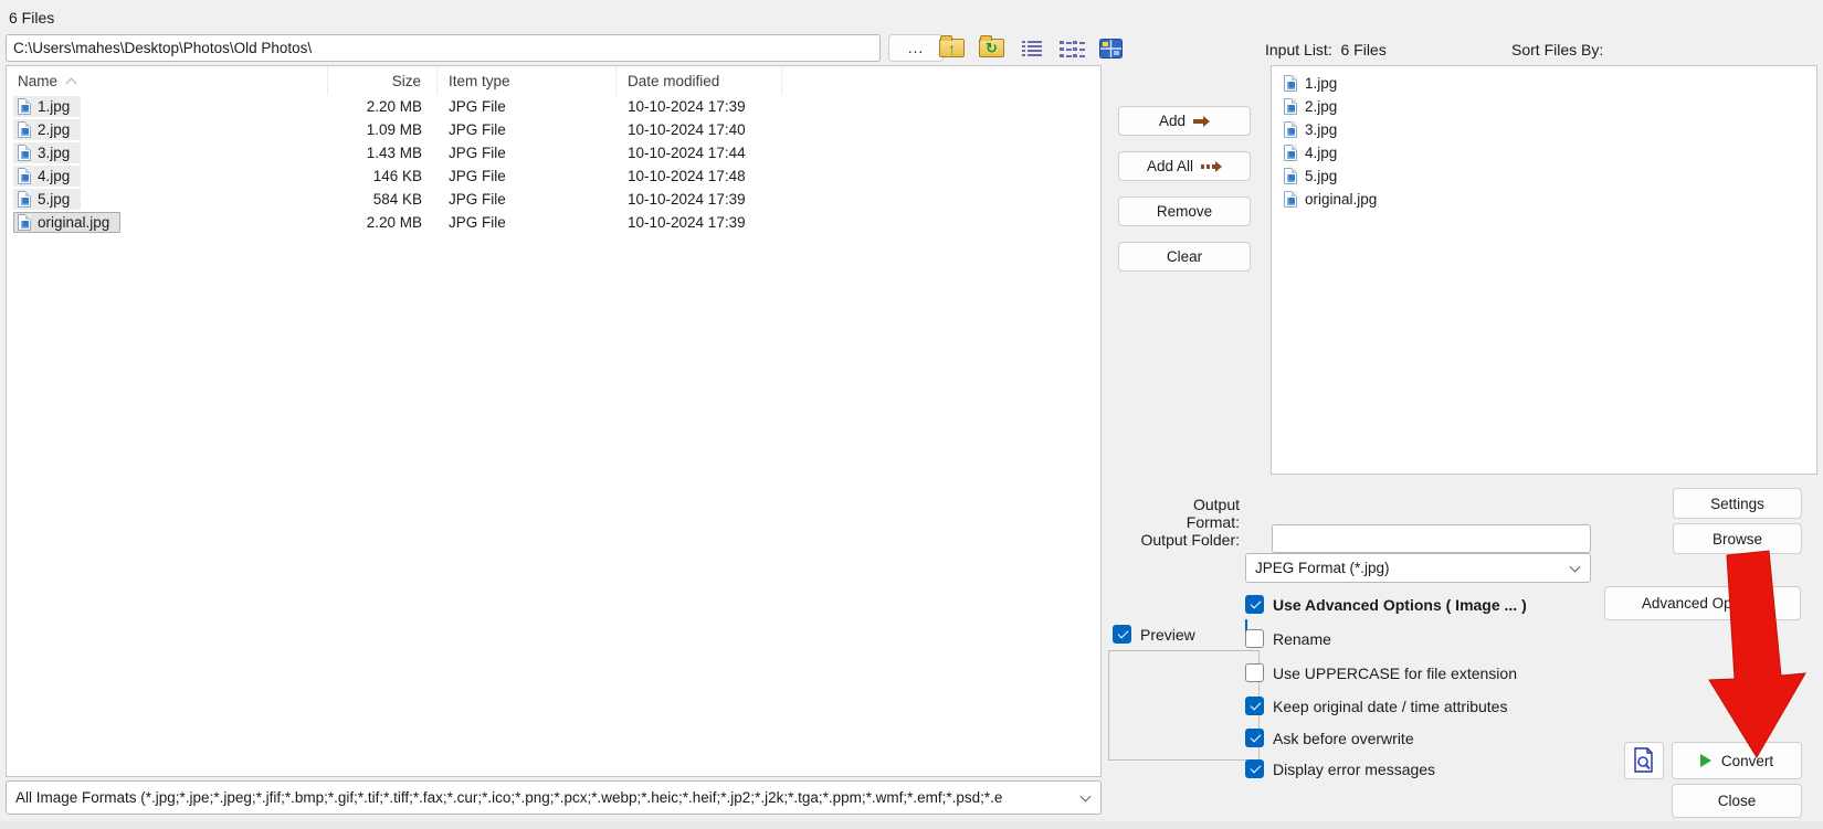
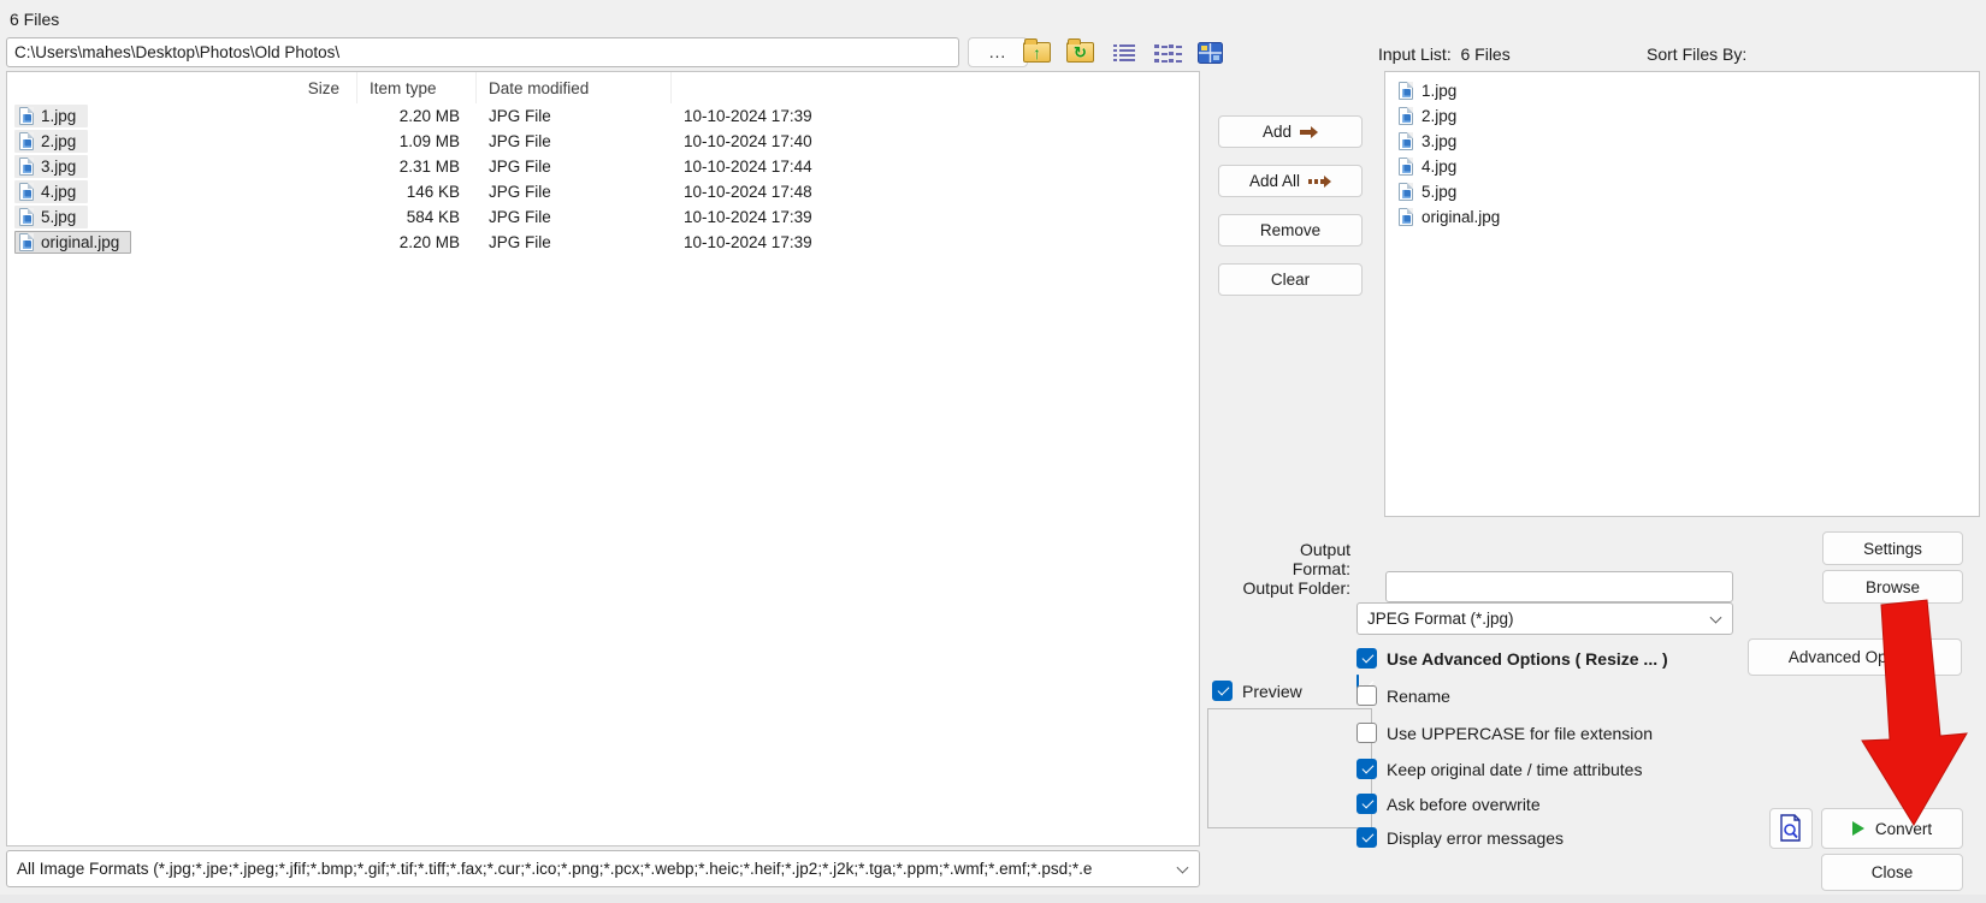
  6 Files
  C:\Users\mahes\Desktop\Photos\Old Photos\
  ...
  ↑
  ↻
- Name
  Size
  Item type
  Date modified
  1.jpg
  2.20 MB
  JPG File
  10-10-2024 17:39
  2.jpg
  1.09 MB
  JPG File
  10-10-2024 17:40
  3.jpg
- 1.43 MB
+ 2.31 MB
  JPG File
  10-10-2024 17:44
  4.jpg
  146 KB
  JPG File
  10-10-2024 17:48
  5.jpg
  584 KB
  JPG File
  10-10-2024 17:39
  original.jpg
  2.20 MB
  JPG File
  10-10-2024 17:39
  All Image Formats (*.jpg;*.jpe;*.jpeg;*.jfif;*.bmp;*.gif;*.tif;*.tiff;*.fax;*.cur;*.ico;*.png;*.pcx;*.webp;*.heic;*.heif;*.jp2;*.j2k;*.tga;*.ppm;*.wmf;*.emf;*.psd;*.e
  Add
  Add All
  Remove
  Clear
  Preview
  Input List: 6 Files
  Sort Files By:
  1.jpg
  2.jpg
  3.jpg
  4.jpg
  5.jpg
  original.jpg
  Output Format:
  JPEG Format (*.jpg)
  Settings
  Output Folder:
  Browse
- Use Advanced Options ( Image ... )
+ Use Advanced Options ( Resize ... )
  Rename
  Use UPPERCASE for file extension
  Keep original date / time attributes
  Ask before overwrite
  Display error messages
  Convert
  Close
